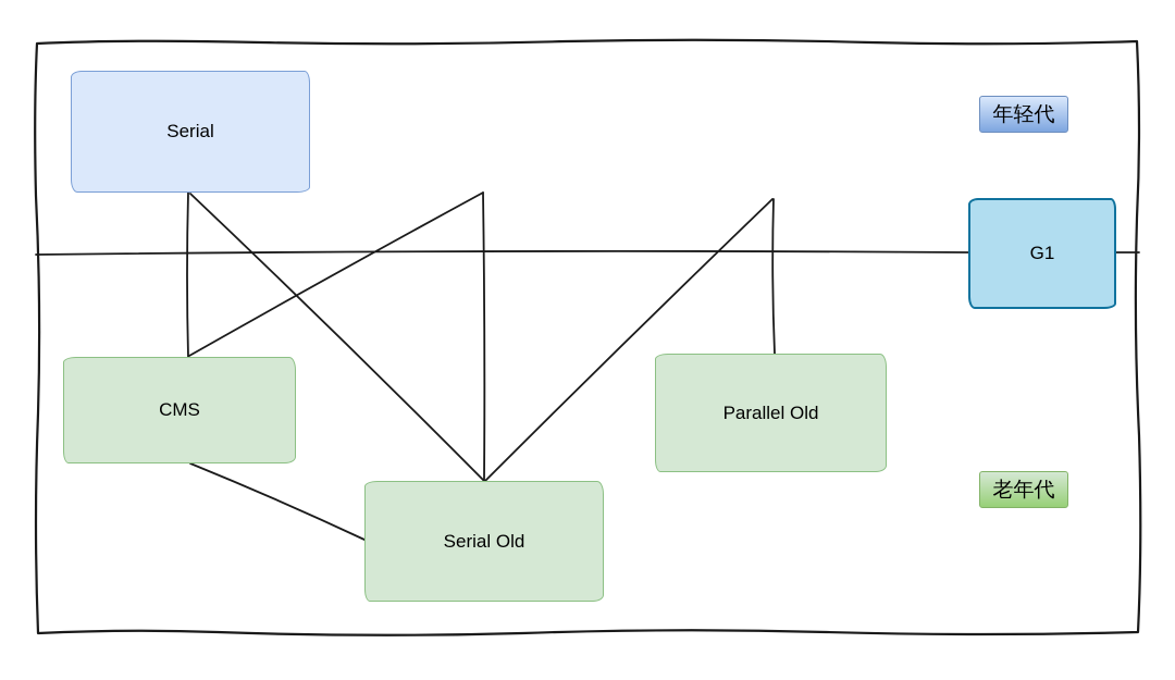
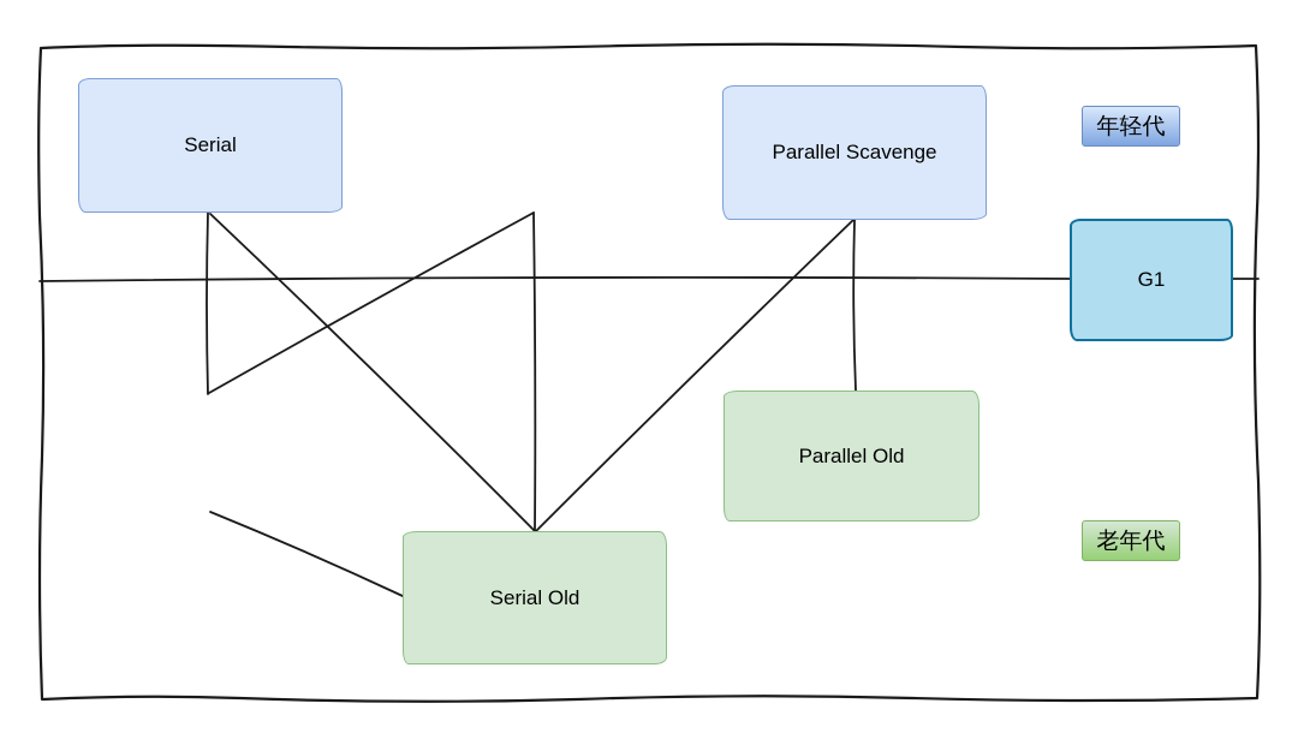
  Serial
+ Parallel Scavenge
  G1
- CMS
  Serial Old
  Parallel Old
  年轻代
  老年代
